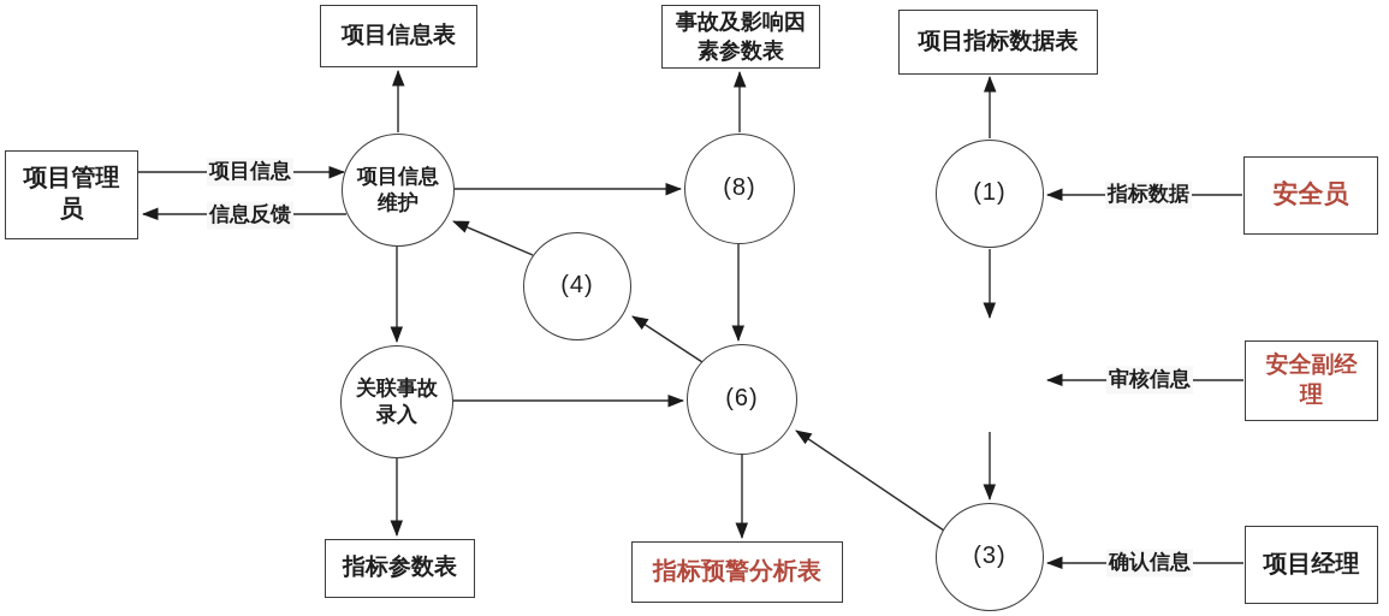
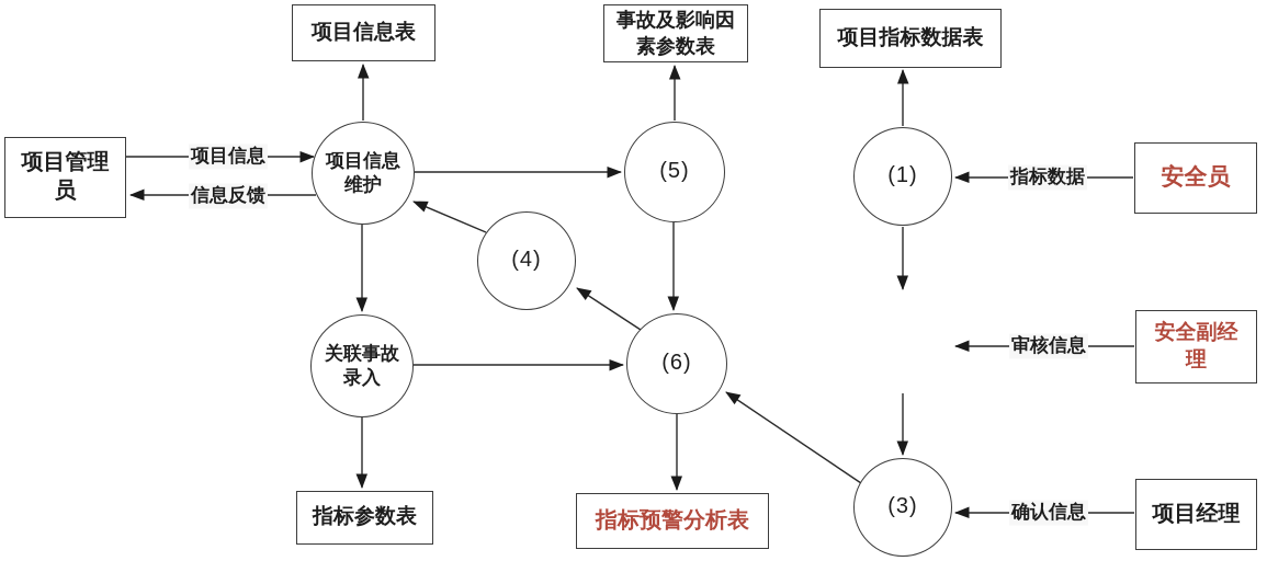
  项目信息表
  事故及影响因素参数表
  项目指标数据表
  指标参数表
  指标预警分析表
  项目管理员
  安全员
  安全副经理
  项目经理
  项目信息维护
  关联事故录入
- (8)
+ (5)
  (4)
  (6)
  (1)
  (3)
  项目信息
  信息反馈
  指标数据
  审核信息
  确认信息
